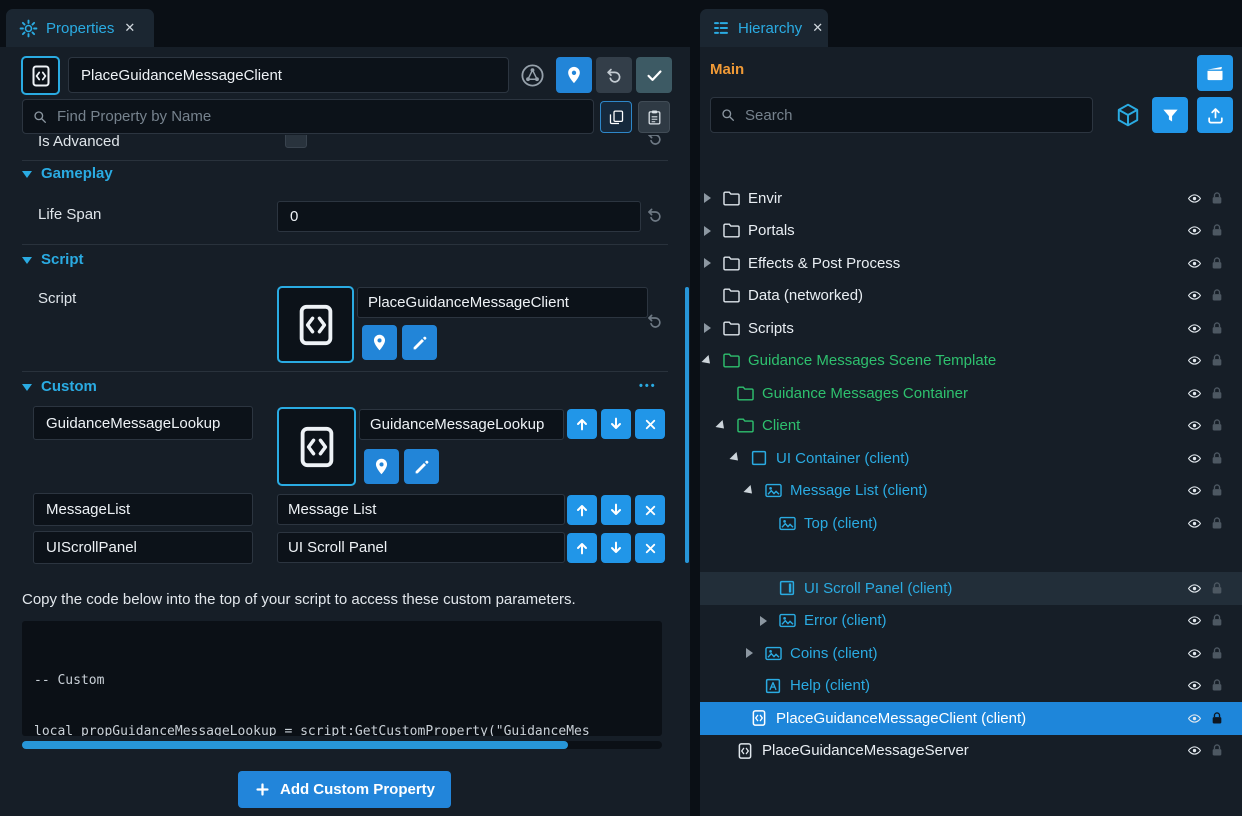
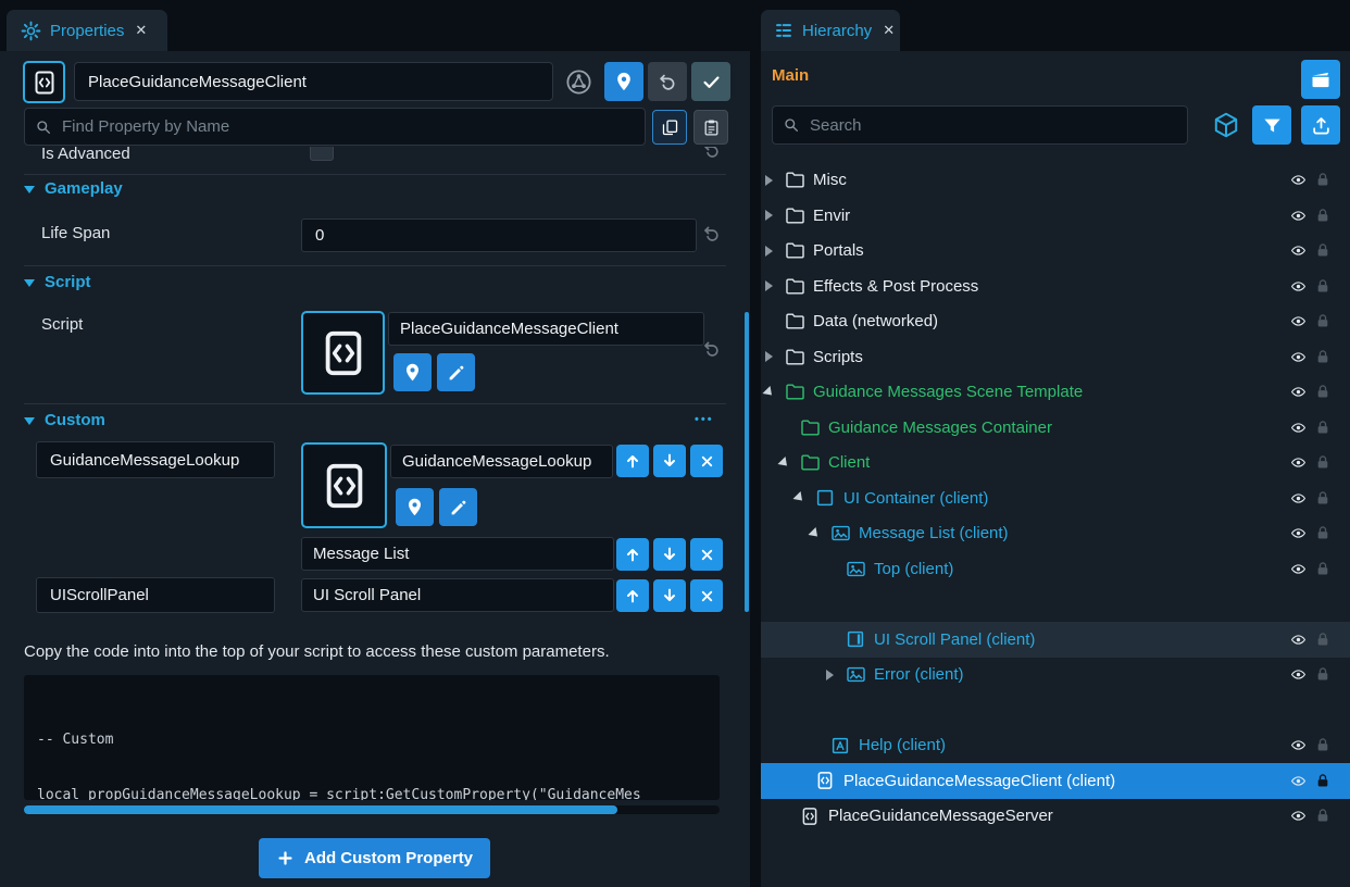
  Properties
  ✕
  Hierarchy
  ✕
  PlaceGuidanceMessageClient
  Find Property by Name
  Is Advanced
  Gameplay
  Life Span
  0
  Script
  Script
  PlaceGuidanceMessageClient
  Custom
  •••
  GuidanceMessageLookup
  GuidanceMessageLookup
- MessageList
  Message List
  UIScrollPanel
  UI Scroll Panel
- Copy the code below into the top of your script to access these custom parameters.
+ Copy the code into into the top of your script to access these custom parameters.
  -- Custom
  local propGuidanceMessageLookup = script:GetCustomProperty("GuidanceMes
  Add Custom Property
  Main
  Search
+ Misc
  Envir
  Portals
  Effects & Post Process
  Data (networked)
  Scripts
  Guidance Messages Scene Template
  Guidance Messages Container
  Client
  UI Container (client)
  Message List (client)
  Top (client)
  UI Scroll Panel (client)
  Error (client)
- Coins (client)
  Help (client)
  PlaceGuidanceMessageClient (client)
  PlaceGuidanceMessageServer
